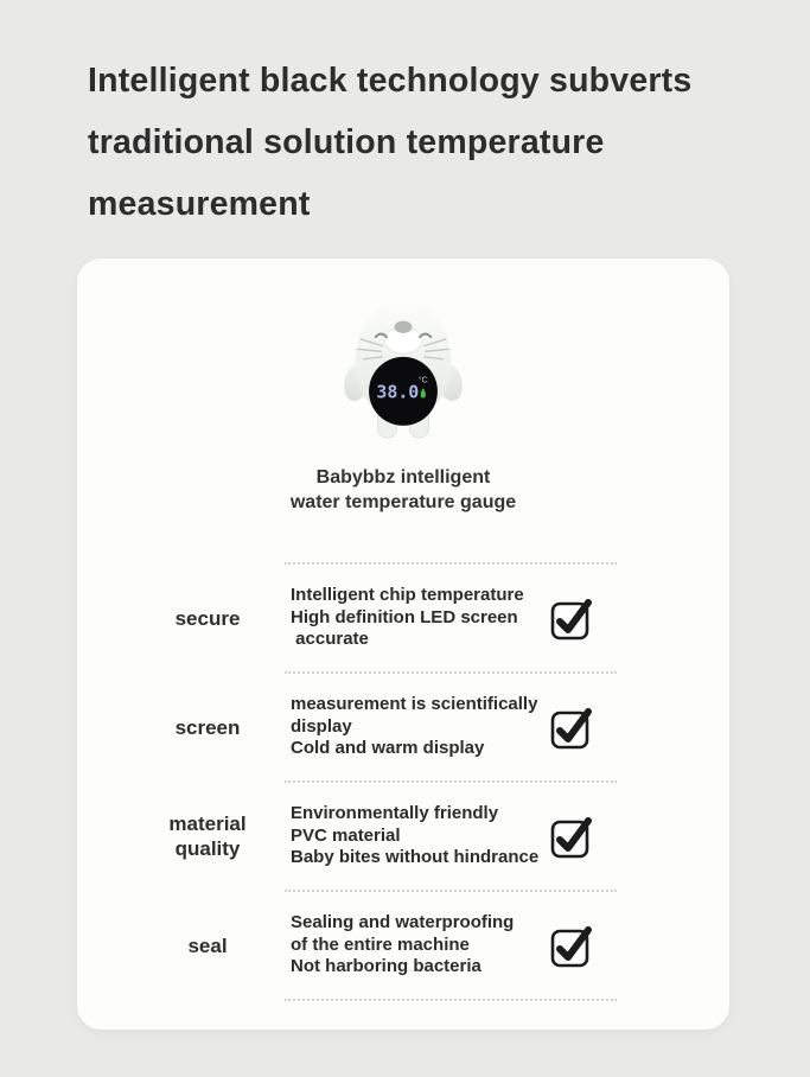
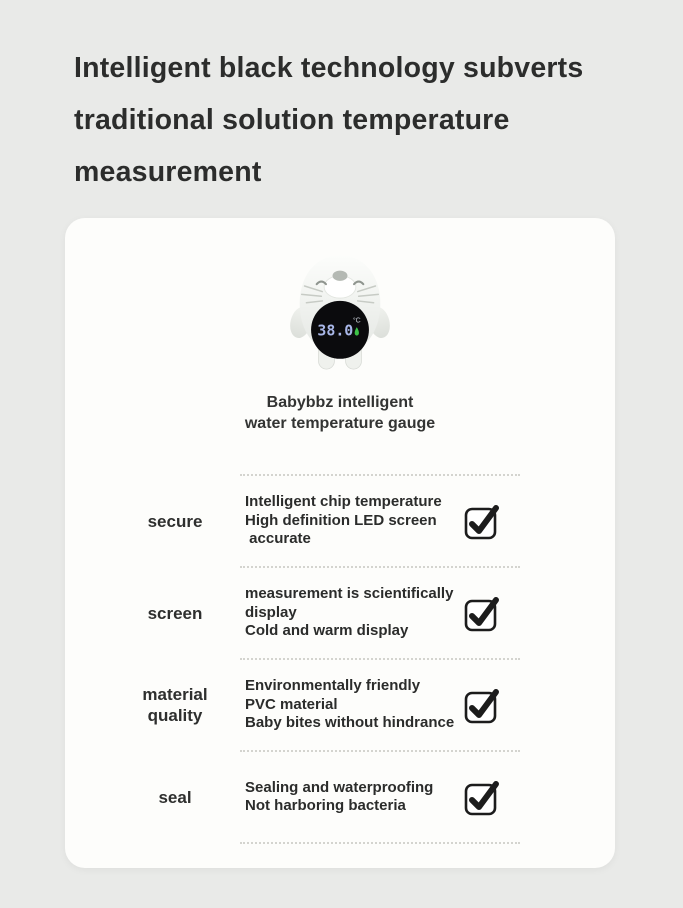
  Intelligent black technology subverts
  traditional solution temperature
  measurement
  38.0
  Babybbz intelligent
  water temperature gauge
  secure
  Intelligent chip temperature
  High definition LED screen
  accurate
  screen
  measurement is scientifically
  display
  Cold and warm display
  material quality
  Environmentally friendly
  PVC material
  Baby bites without hindrance
  seal
  Sealing and waterproofing
- of the entire machine
  Not harboring bacteria
